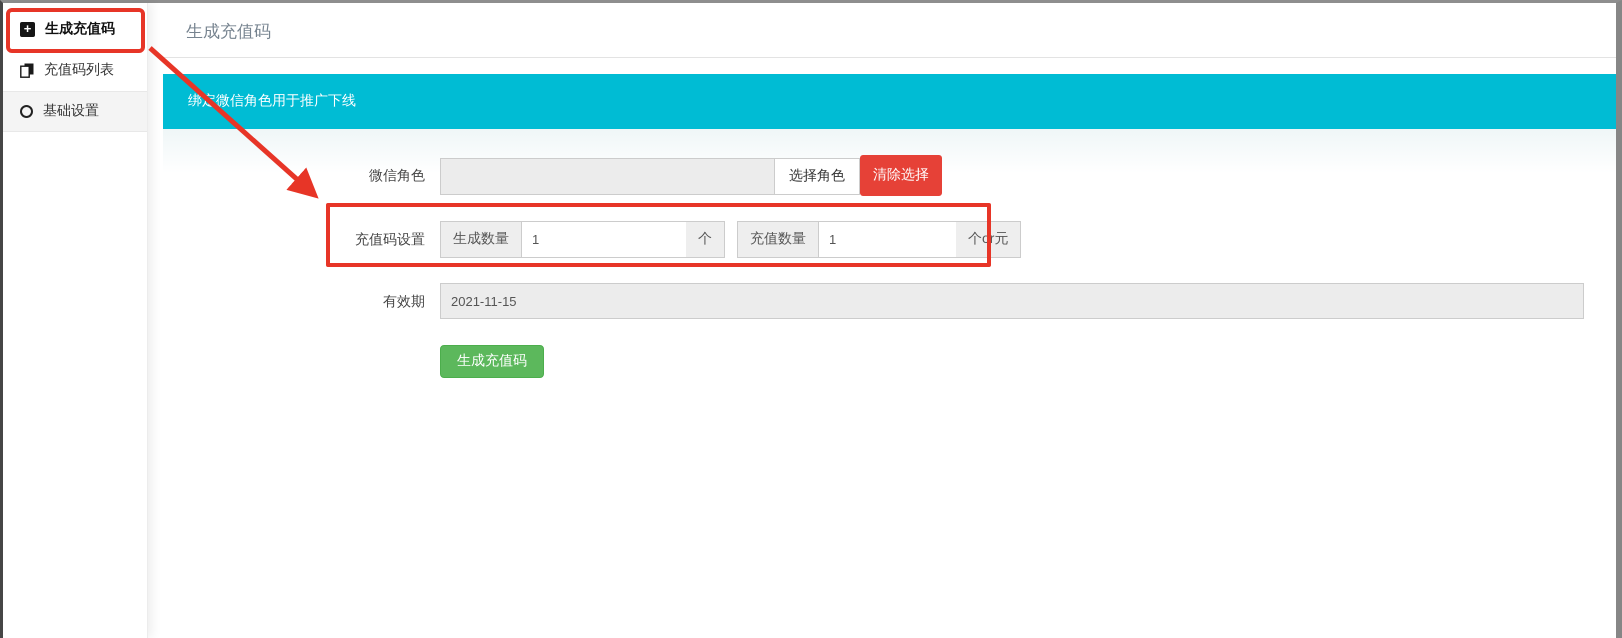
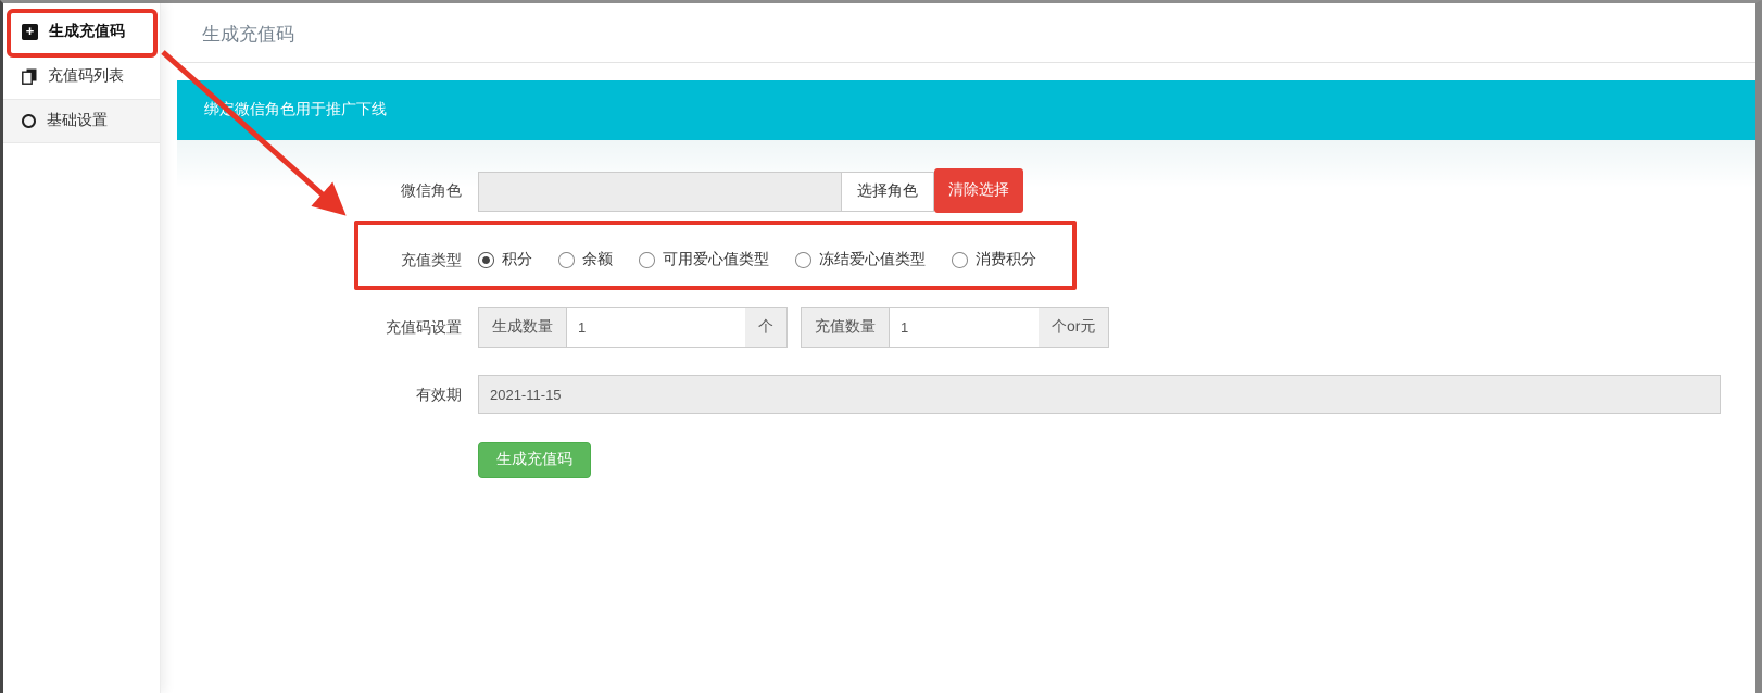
  +
  生成充值码
  充值码列表
  基础设置
  生成充值码
  绑微信角色用于推广下线
  微信角色
  选择角色
  清除选择
+ 充值类型
+ 积分
+ 余额
+ 可用爱心值类型
+ 冻结爱心值类型
+ 消费积分
  充值码设置
  生成数量
  1
  个
  充值数量
  1
  个or元
  有效期
  2021-11-15
  生成充值码
